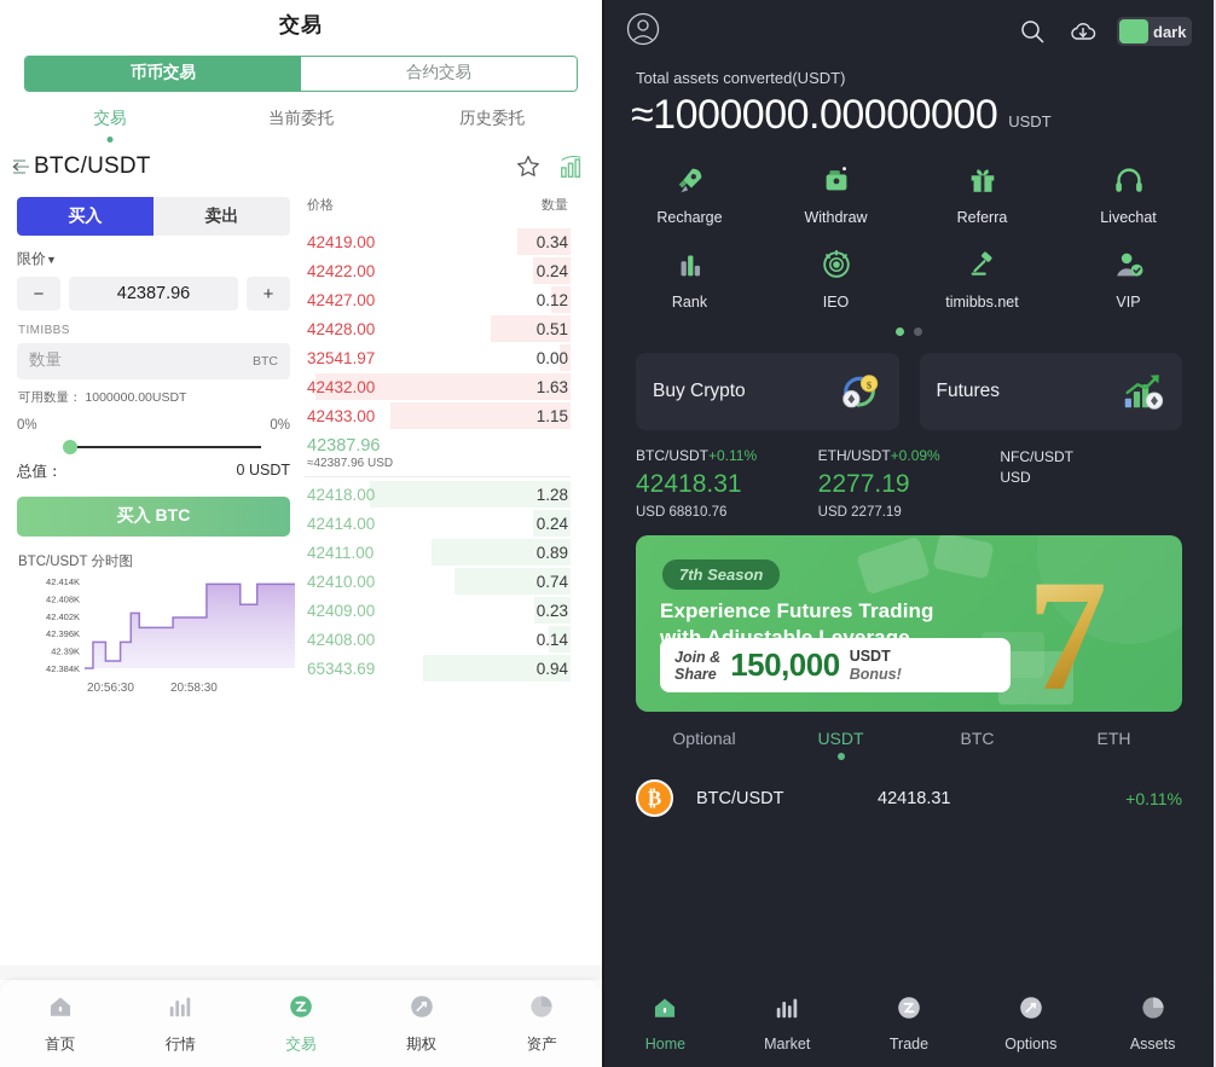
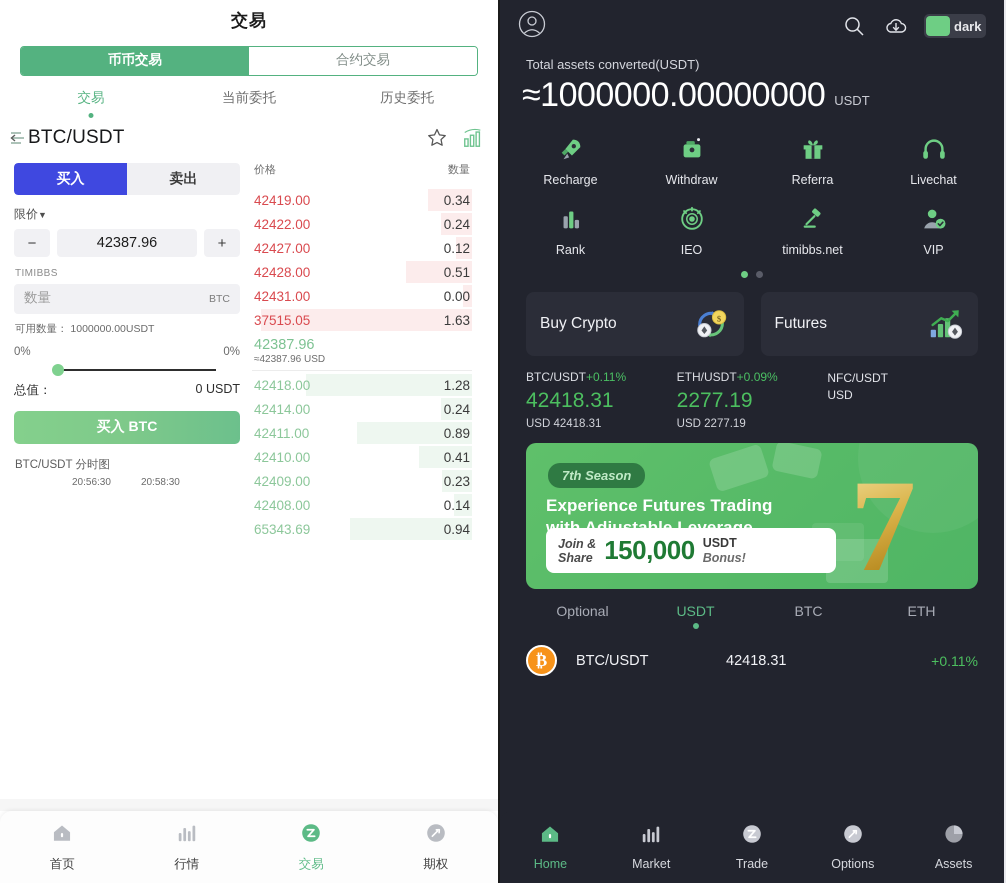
  交易
  币币交易
  合约交易
  交易
  当前委托
  历史委托
  BTC/USDT
  买入
  卖出
  限价▼
  −
  42387.96
  +
  TIMIBBS
  数量
  BTC
  可用数量： 1000000.00USDT
  0%
  0%
  总值：
  0 USDT
  买入 BTC
  BTC/USDT 分时图
- 42.414K
- 42.408K
- 42.402K
- 42.396K
- 42.39K
- 42.384K
  20:56:30
  20:58:30
  价格
  数量
  42419.00
  0.34
  42422.00
  0.24
  42427.00
  0.12
  42428.00
  0.51
- 32541.97
+ 42431.00
  0.00
- 42432.00
+ 37515.05
  1.63
- 42433.00
- 1.15
  42387.96
  ≈42387.96 USD
  42418.00
  1.28
  42414.00
  0.24
  42411.00
  0.89
  42410.00
- 0.74
+ 0.41
  42409.00
  0.23
  42408.00
  0.14
  65343.69
  0.94
  首页
  行情
  交易
  期权
- 资产
  dark
  Total assets converted(USDT)
  ≈1000000.00000000
  USDT
  Recharge
  Withdraw
  Referra
  Livechat
  Rank
  IEO
  timibbs.net
  VIP
  Buy Crypto
  $
  Futures
  BTC/USDT+0.11%
  42418.31
- USD 68810.76
+ USD 42418.31
  ETH/USDT+0.09%
  2277.19
  USD 2277.19
  NFC/USDT
  USD
  7
  7th Season
  Experience Futures Trading
  Join &
  Share
  150,000
  USDT
  Bonus!
  Optional
  USDT
  BTC
  ETH
  ₿
  BTC/USDT
  42418.31
  +0.11%
  Home
  Market
  Trade
  Options
  Assets
